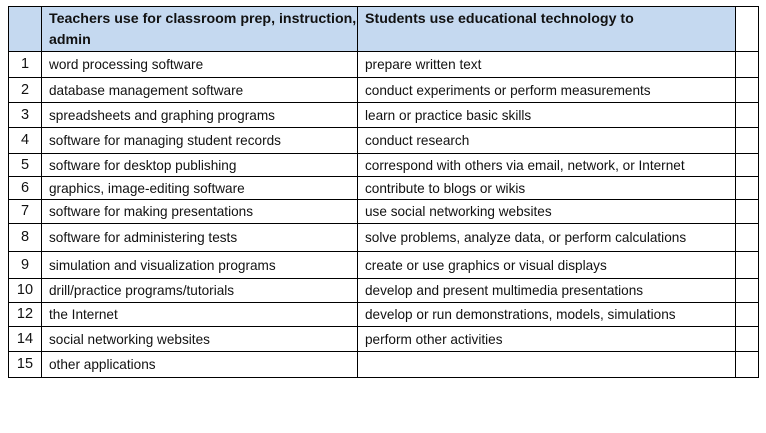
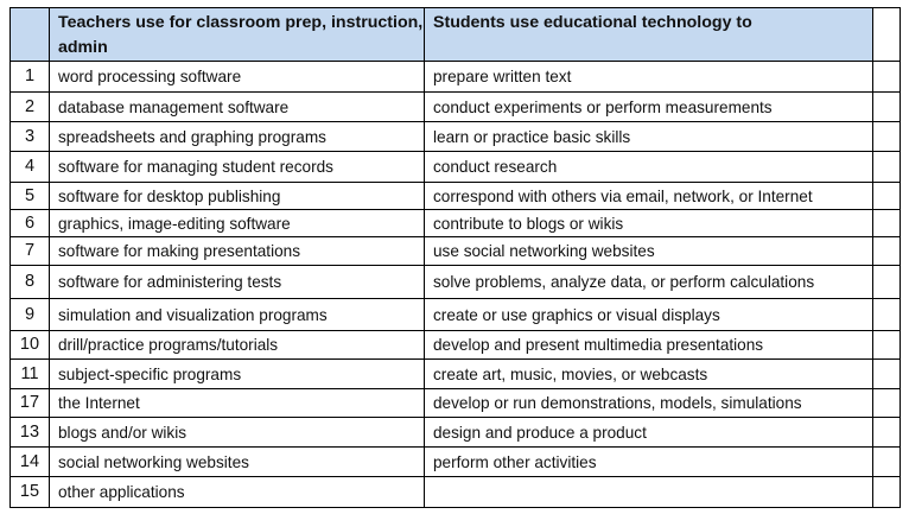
  	Teachers use for classroom prep, instruction, admin	Students use educational technology to
  1	word processing software	prepare written text
  2	database management software	conduct experiments or perform measurements
  3	spreadsheets and graphing programs	learn or practice basic skills
  4	software for managing student records	conduct research
  5	software for desktop publishing	correspond with others via email, network, or Internet
  6	graphics, image-editing software	contribute to blogs or wikis
  7	software for making presentations	use social networking websites
  8	software for administering tests	solve problems, analyze data, or perform calculations
  9	simulation and visualization programs	create or use graphics or visual displays
  10	drill/practice programs/tutorials	develop and present multimedia presentations
+ 11	subject-specific programs	create art, music, movies, or webcasts
- 12	the Internet	develop or run demonstrations, models, simulations
+ 17	the Internet	develop or run demonstrations, models, simulations
+ 13	blogs and/or wikis	design and produce a product
  14	social networking websites	perform other activities
  15	other applications
